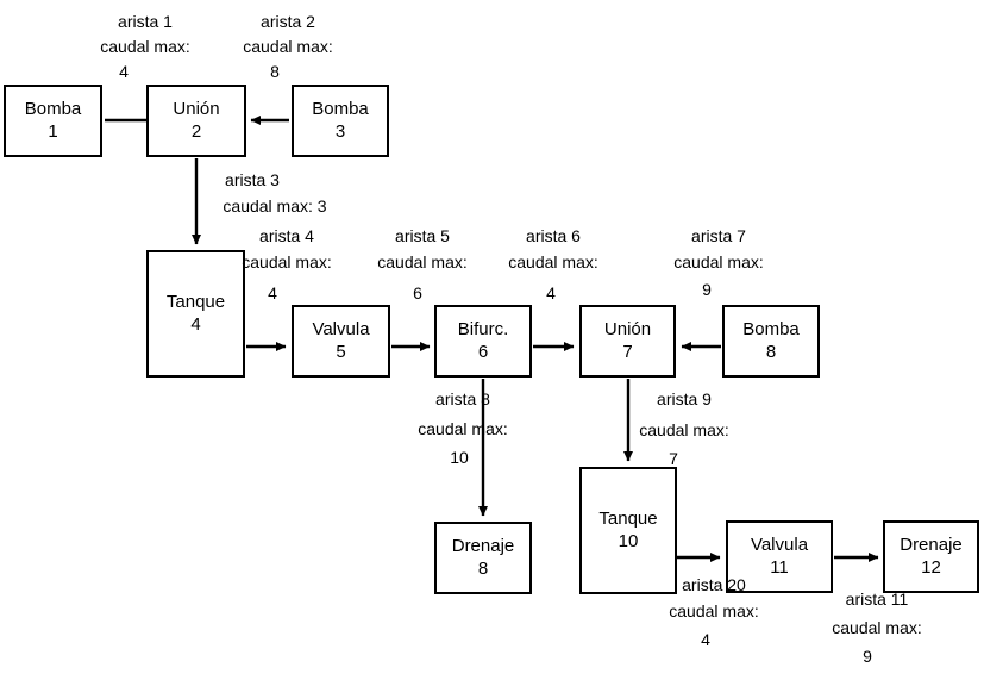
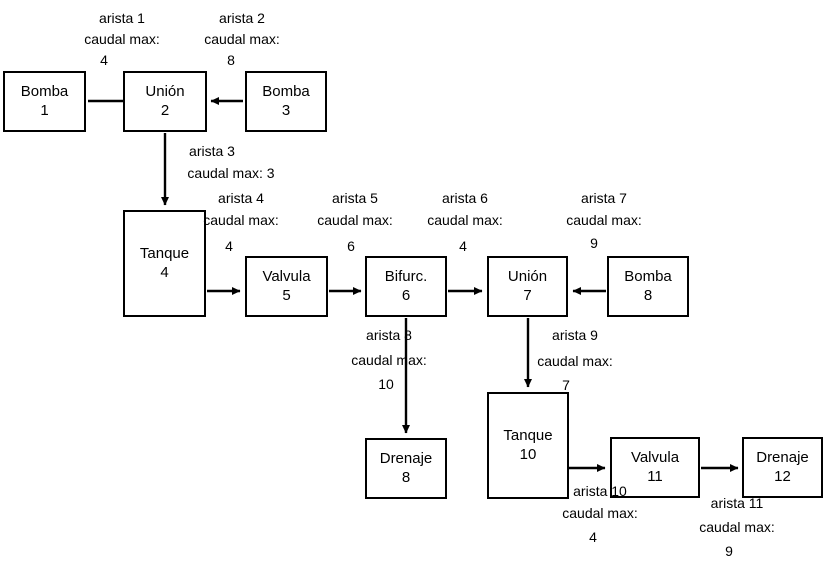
  Bomba
  1
  Unión
  2
  Bomba
  3
  Tanque
  4
  Valvula
  5
  Bifurc.
  6
  Unión
  7
  Bomba
  8
  Drenaje
  8
  Tanque
  10
  Valvula
  11
  Drenaje
  12
  arista 1
  caudal max:
  4
  arista 2
  caudal max:
  8
  arista 3
  caudal max: 3
  arista 4
  caudal max:
  4
  arista 5
  caudal max:
  6
  arista 6
  caudal max:
  4
  arista 7
  caudal max:
  9
  arista 8
  caudal max:
  10
  arista 9
  caudal max:
  7
- arista 20
+ arista 10
  caudal max:
  4
  arista 11
  caudal max:
  9
